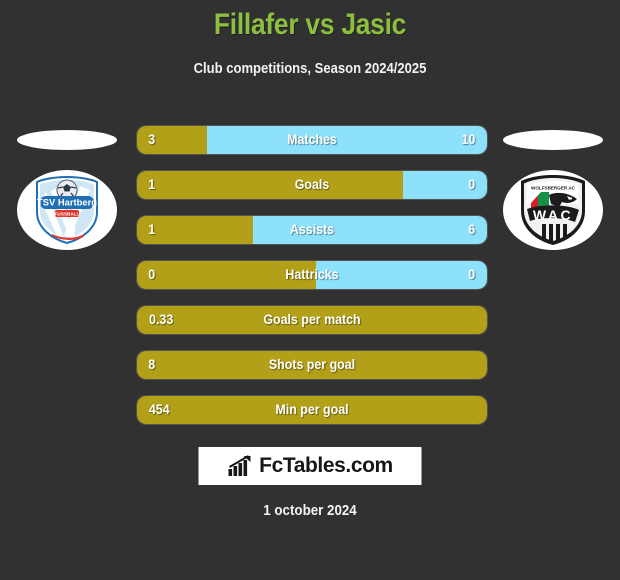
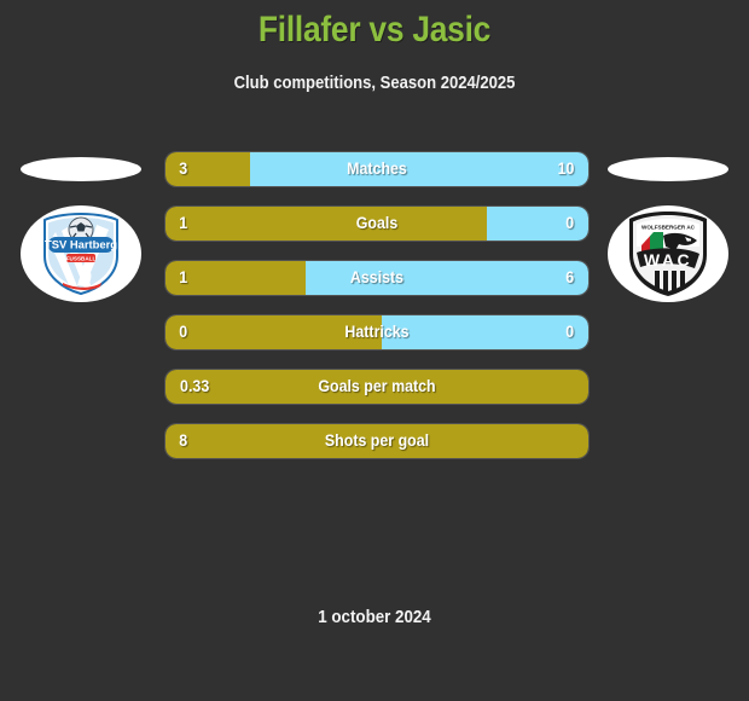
  Fillafer vs Jasic
  Club competitions, Season 2024/2025
  TSV Hartberg
  WAC
  3
  Matches
  10
  1
  Goals
  0
  1
  Assists
  6
  0
  Hattricks
  0
  0.33
  Goals per match
  8
  Shots per goal
- 454
- Min per goal
- FcTables.com
  1 october 2024
